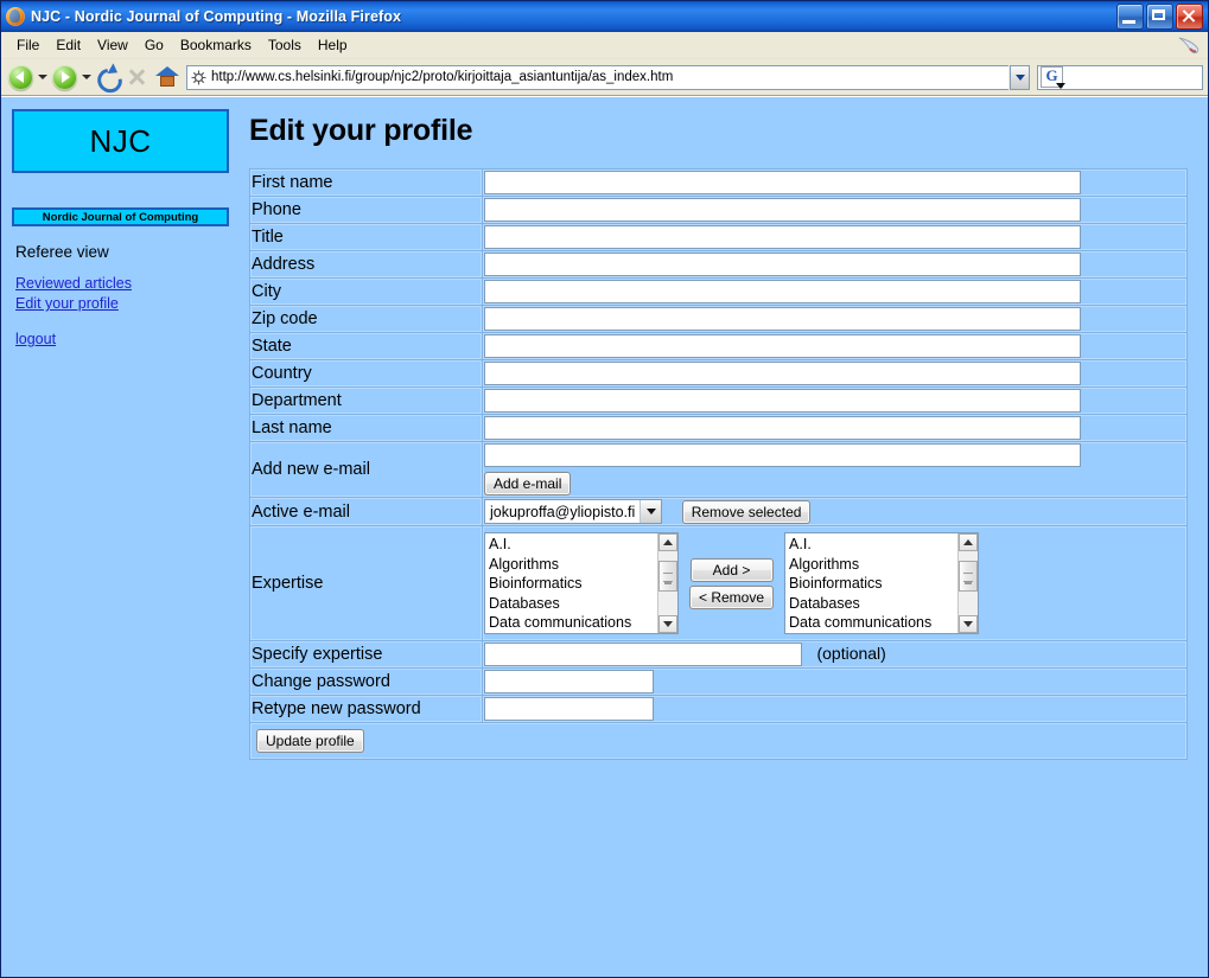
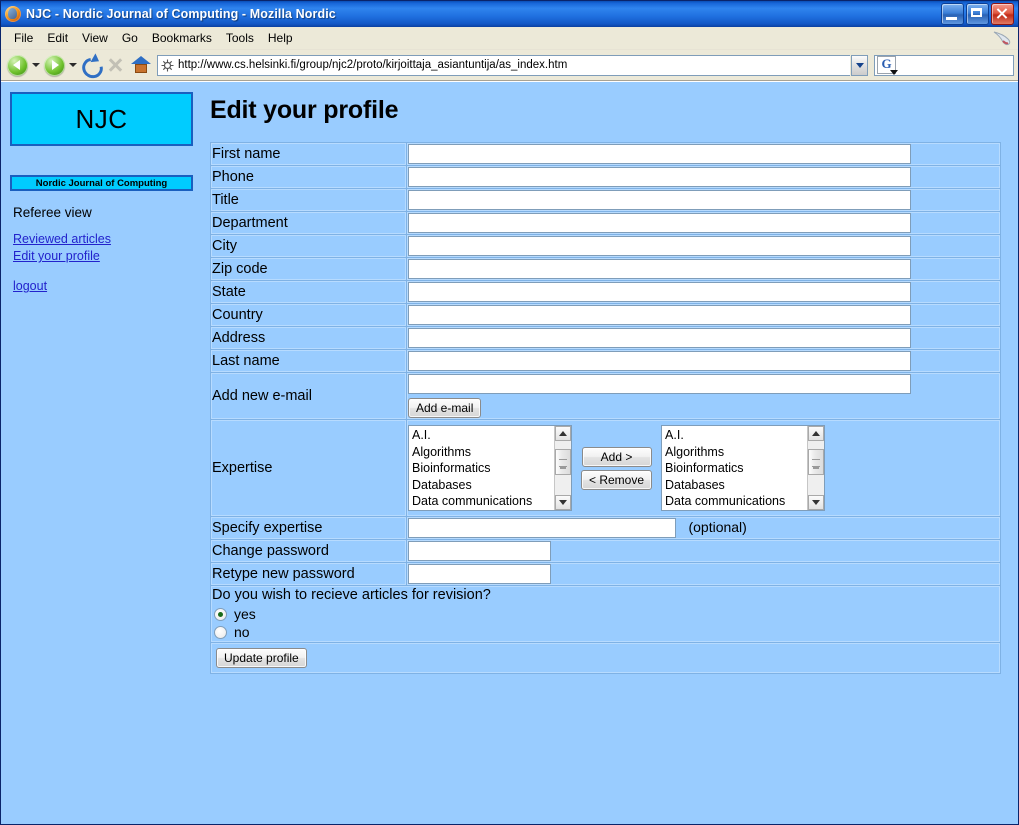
- NJC - Nordic Journal of Computing - Mozilla Firefox
+ NJC - Nordic Journal of Computing - Mozilla Nordic
  File
  Edit
  View
  Go
  Bookmarks
  Tools
  Help
  http://www.cs.helsinki.fi/group/njc2/proto/kirjoittaja_asiantuntija/as_index.htm
  G
  NJC
  Nordic Journal of Computing
  Referee view
  Reviewed articles
  Edit your profile
  logout
  Edit your profile
  First name
  Phone
  Title
- Address
+ Department
  City
  Zip code
  State
  Country
- Department
+ Address
  Last name
  Add new e-mail	Add e-mail
- Active e-mail	jokuproffa@yliopisto.fi Remove selected
  Expertise	A.I. Algorithms Bioinformatics Databases Data communications Add > < Remove A.I. Algorithms Bioinformatics Databases Data communications
  Specify expertise	(optional)
  Change password
  Retype new password
+ Do you wish to recieve articles for revision? yes no
  Update profile
